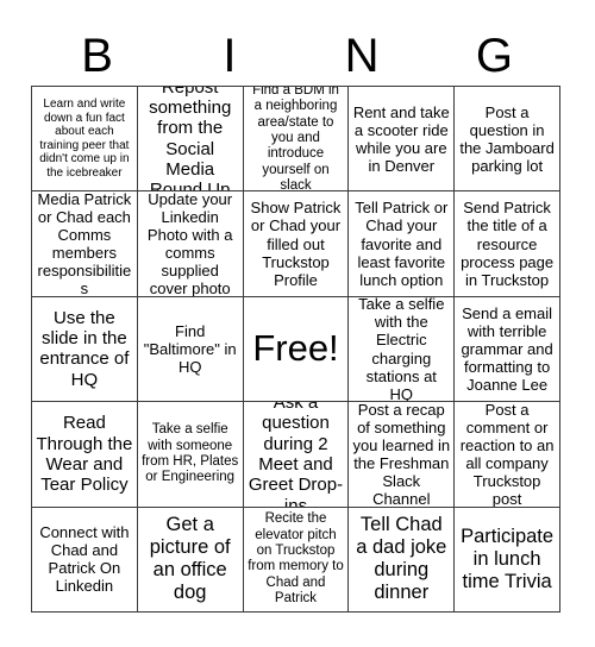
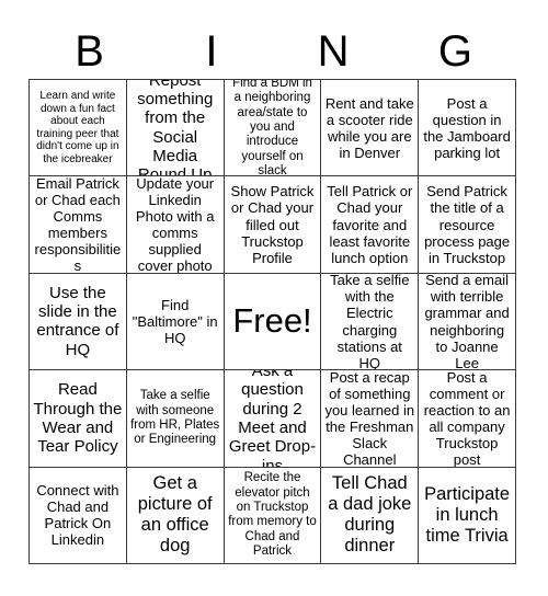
  B
  I
  N
  G
  Learn and write down a fun fact about each training peer that didn't come up in the icebreaker
  Repost something from the Social Media Round Up
  Find a BDM in a neighboring area/state to you and introduce yourself on slack
  Rent and take a scooter ride while you are in Denver
  Post a question in the Jamboard parking lot
- Media Patrick or Chad each Comms members responsibilities
+ Email Patrick or Chad each Comms members responsibilities
  Update your Linkedin Photo with a comms supplied cover photo
  Show Patrick or Chad your filled out Truckstop Profile
  Tell Patrick or Chad your favorite and least favorite lunch option
  Send Patrick the title of a resource process page in Truckstop
  Use the slide in the entrance of HQ
  Find "Baltimore" in HQ
  Free!
  Take a selfie with the Electric charging stations at HQ
- Send a email with terrible grammar and formatting to Joanne Lee
+ Send a email with terrible grammar and neighboring to Joanne Lee
  Read Through the Wear and Tear Policy
  Take a selfie with someone from HR, Plates or Engineering
  Ask a question during 2 Meet and Greet Drop-ins
  Post a recap of something you learned in the Freshman Slack Channel
  Post a comment or reaction to an all company Truckstop post
  Connect with Chad and Patrick On Linkedin
  Get a picture of an office dog
  Recite the elevator pitch on Truckstop from memory to Chad and Patrick
  Tell Chad a dad joke during dinner
  Participate in lunch time Trivia
